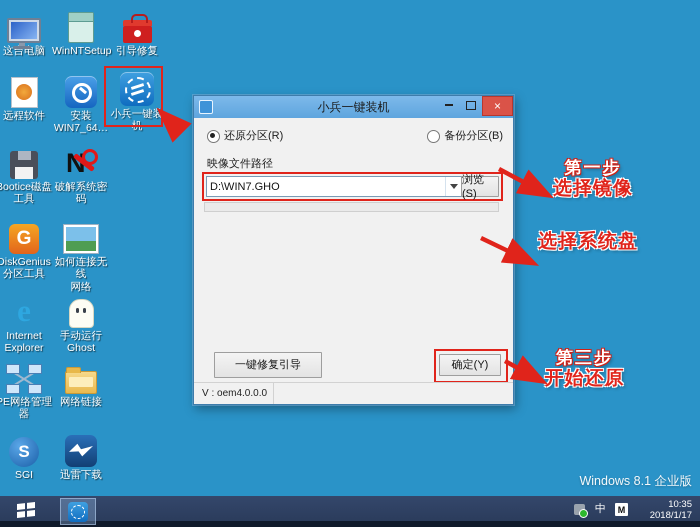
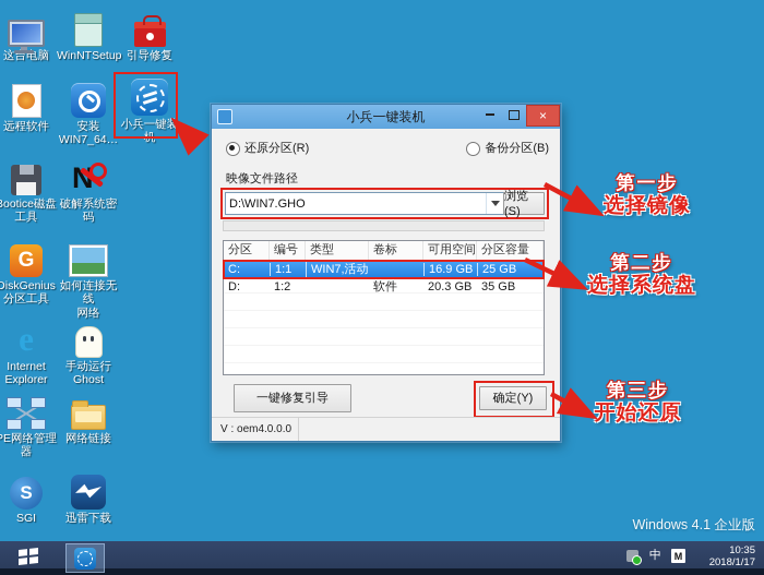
  这台电脑
  WinNTSetup
  引导修复
  远程软件
  安装
  WIN7_64…
  小兵一键装机
  ootice磁盘
  工具
  N
  破解系统密码
  G
  DiskGenius
  分区工具
  如何连接无线
  网络
  e
  Internet
  Explorer
  手动运行
  Ghost
  E网络管理器
  网络链接
  S
  SGI
  迅雷下载
  小兵一键装机
  ×
  还原分区(R)
  备份分区(B)
  映像文件路径
  D:\WIN7.GHO
  浏览(S)
+ 分区
+ 编号
+ 类型
+ 卷标
+ 可用空间
+ 分区容量
+ C:
+ 1:1
+ WIN7,活动
+ 16.9 GB
+ 25 GB
+ D:
+ 1:2
+ 软件
+ 20.3 GB
+ 35 GB
  一键修复引导
  确定(Y)
  V : oem4.0.0.0
  第一步
  选择镜像
+ 第二步
  选择系统盘
  第三步
  开始还原
- Windows 8.1 企业版
+ Windows 4.1 企业版
  中
  M
  10:35
  2018/1/17
